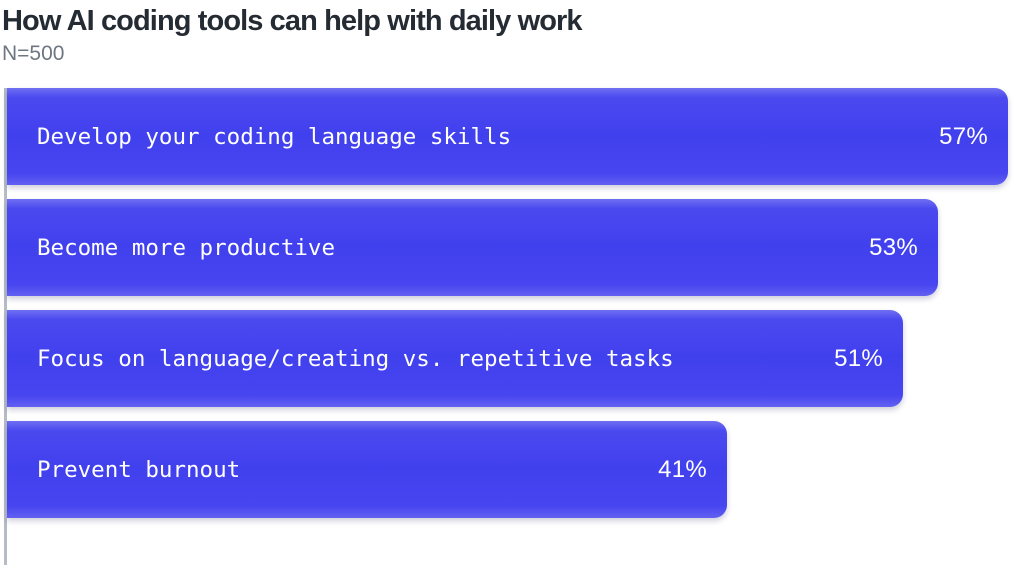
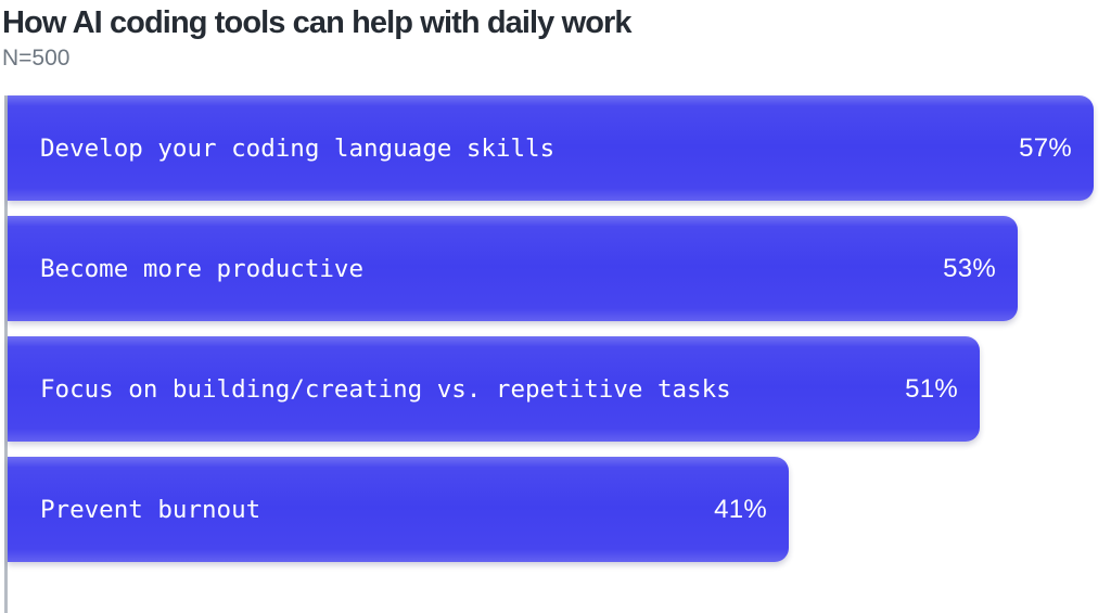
  How AI coding tools can help with daily work
  N=500
  Develop your coding language skills
  57%
  Become more productive
  53%
- Focus on language/creating vs. repetitive tasks
+ Focus on building/creating vs. repetitive tasks
  51%
  Prevent burnout
  41%
